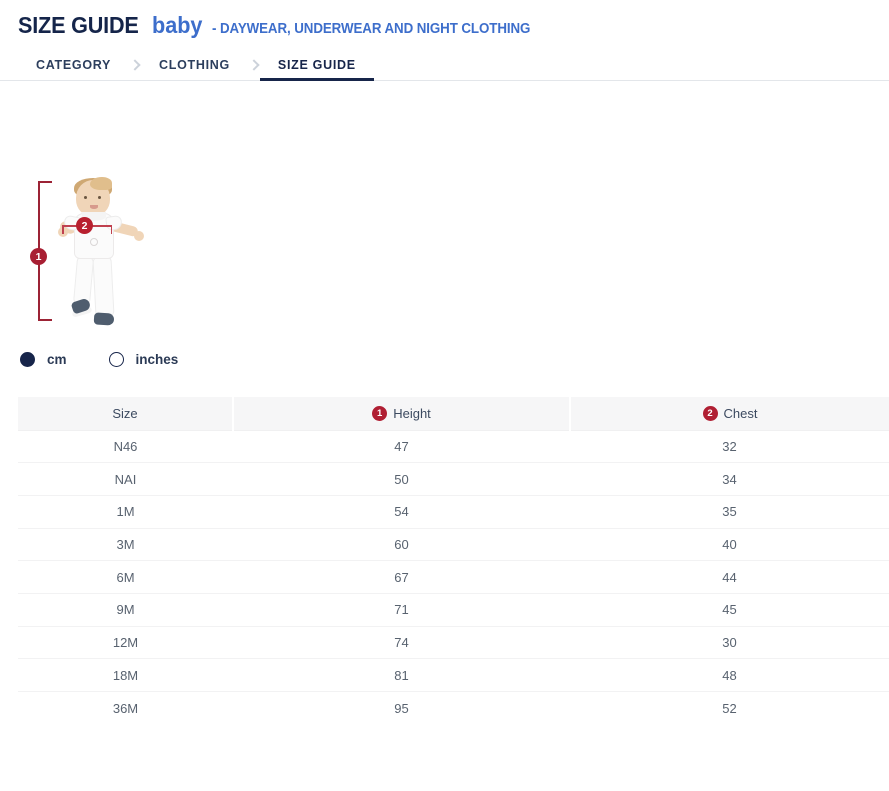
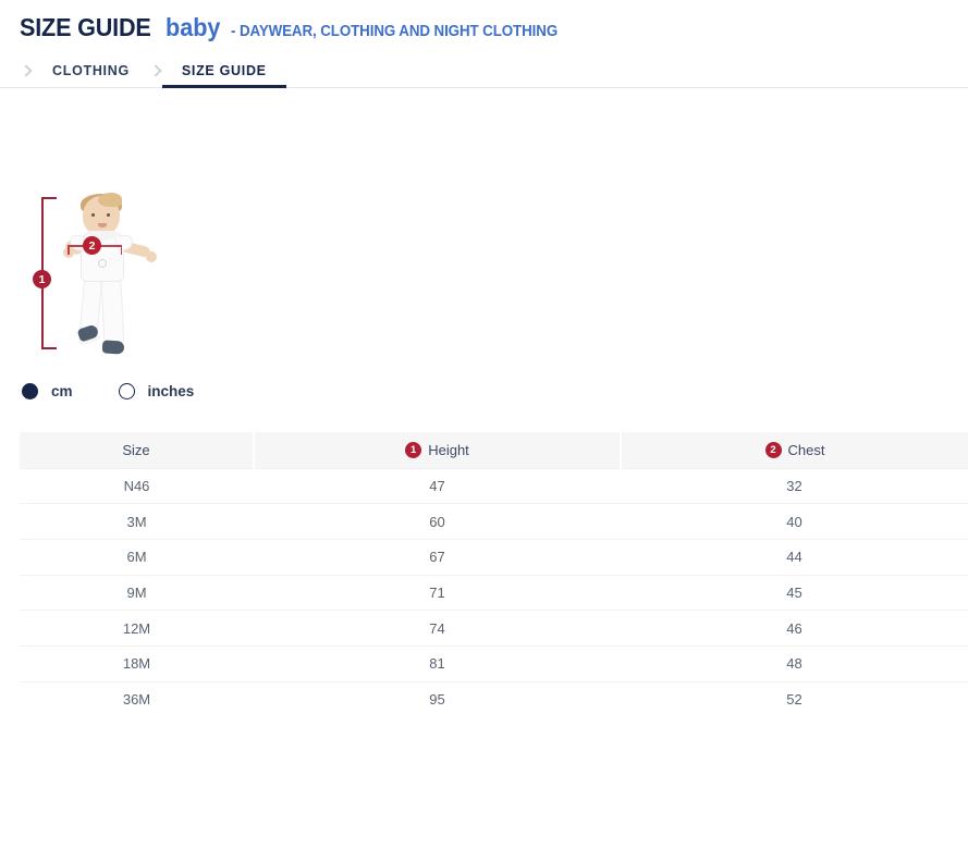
  SIZE GUIDE
  baby
- - DAYWEAR, UNDERWEAR AND NIGHT CLOTHING
+ - DAYWEAR, CLOTHING AND NIGHT CLOTHING
- CATEGORY
  CLOTHING
  SIZE GUIDE
  1
  2
  cm
  inches
  Size	1 Height	2 Chest
  N46	47	32
- NAI	50	34
- 1M	54	35
  3M	60	40
  6M	67	44
  9M	71	45
- 12M	74	30
+ 12M	74	46
  18M	81	48
  36M	95	52
